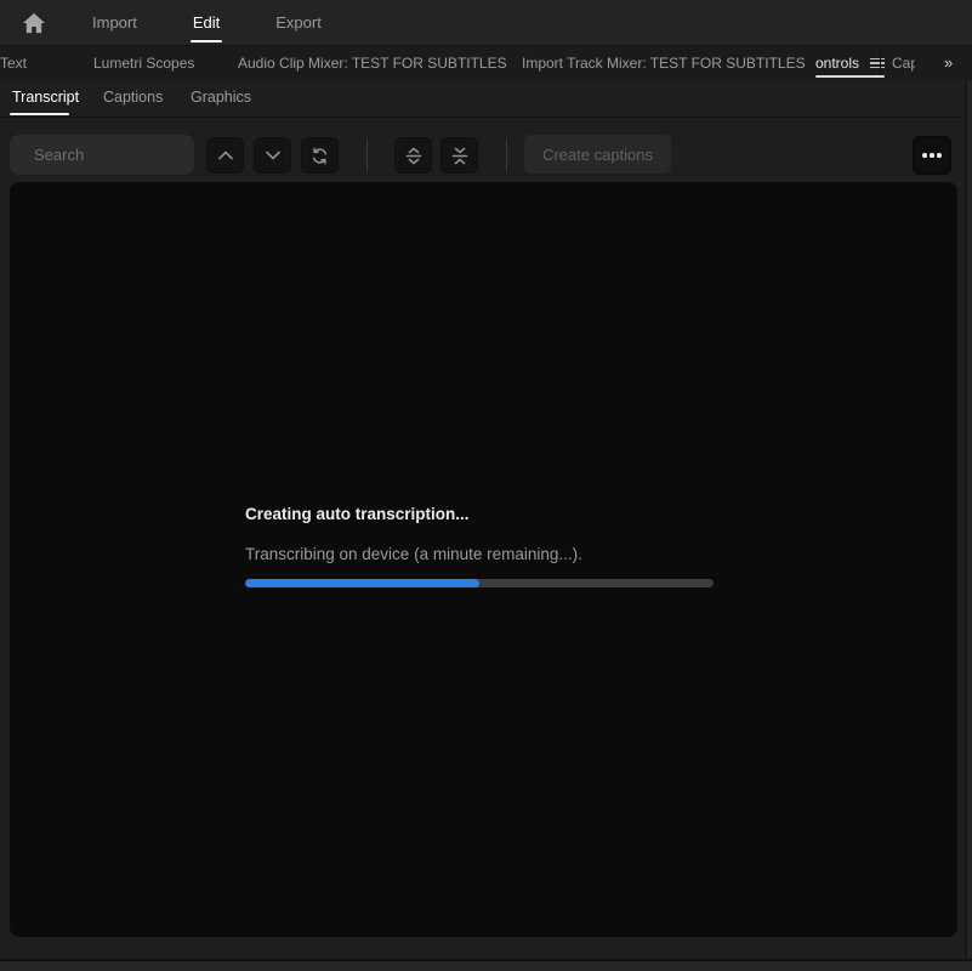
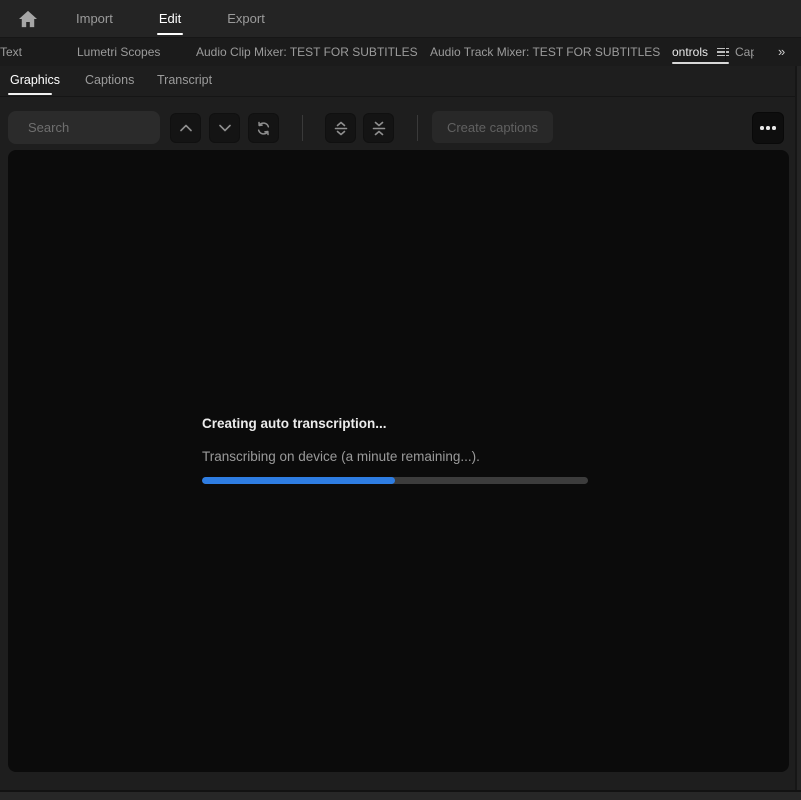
  Import
  Edit
  Export
  Text
  Lumetri Scopes
  Audio Clip Mixer: TEST FOR SUBTITLES
- Import Track Mixer: TEST FOR SUBTITLES
+ Audio Track Mixer: TEST FOR SUBTITLES
  ontrols
  Cap
  »
- Transcript
+ Graphics
  Captions
- Graphics
+ Transcript
  Search
  Create captions
  Creating auto transcription...
  Transcribing on device (a minute remaining...).
